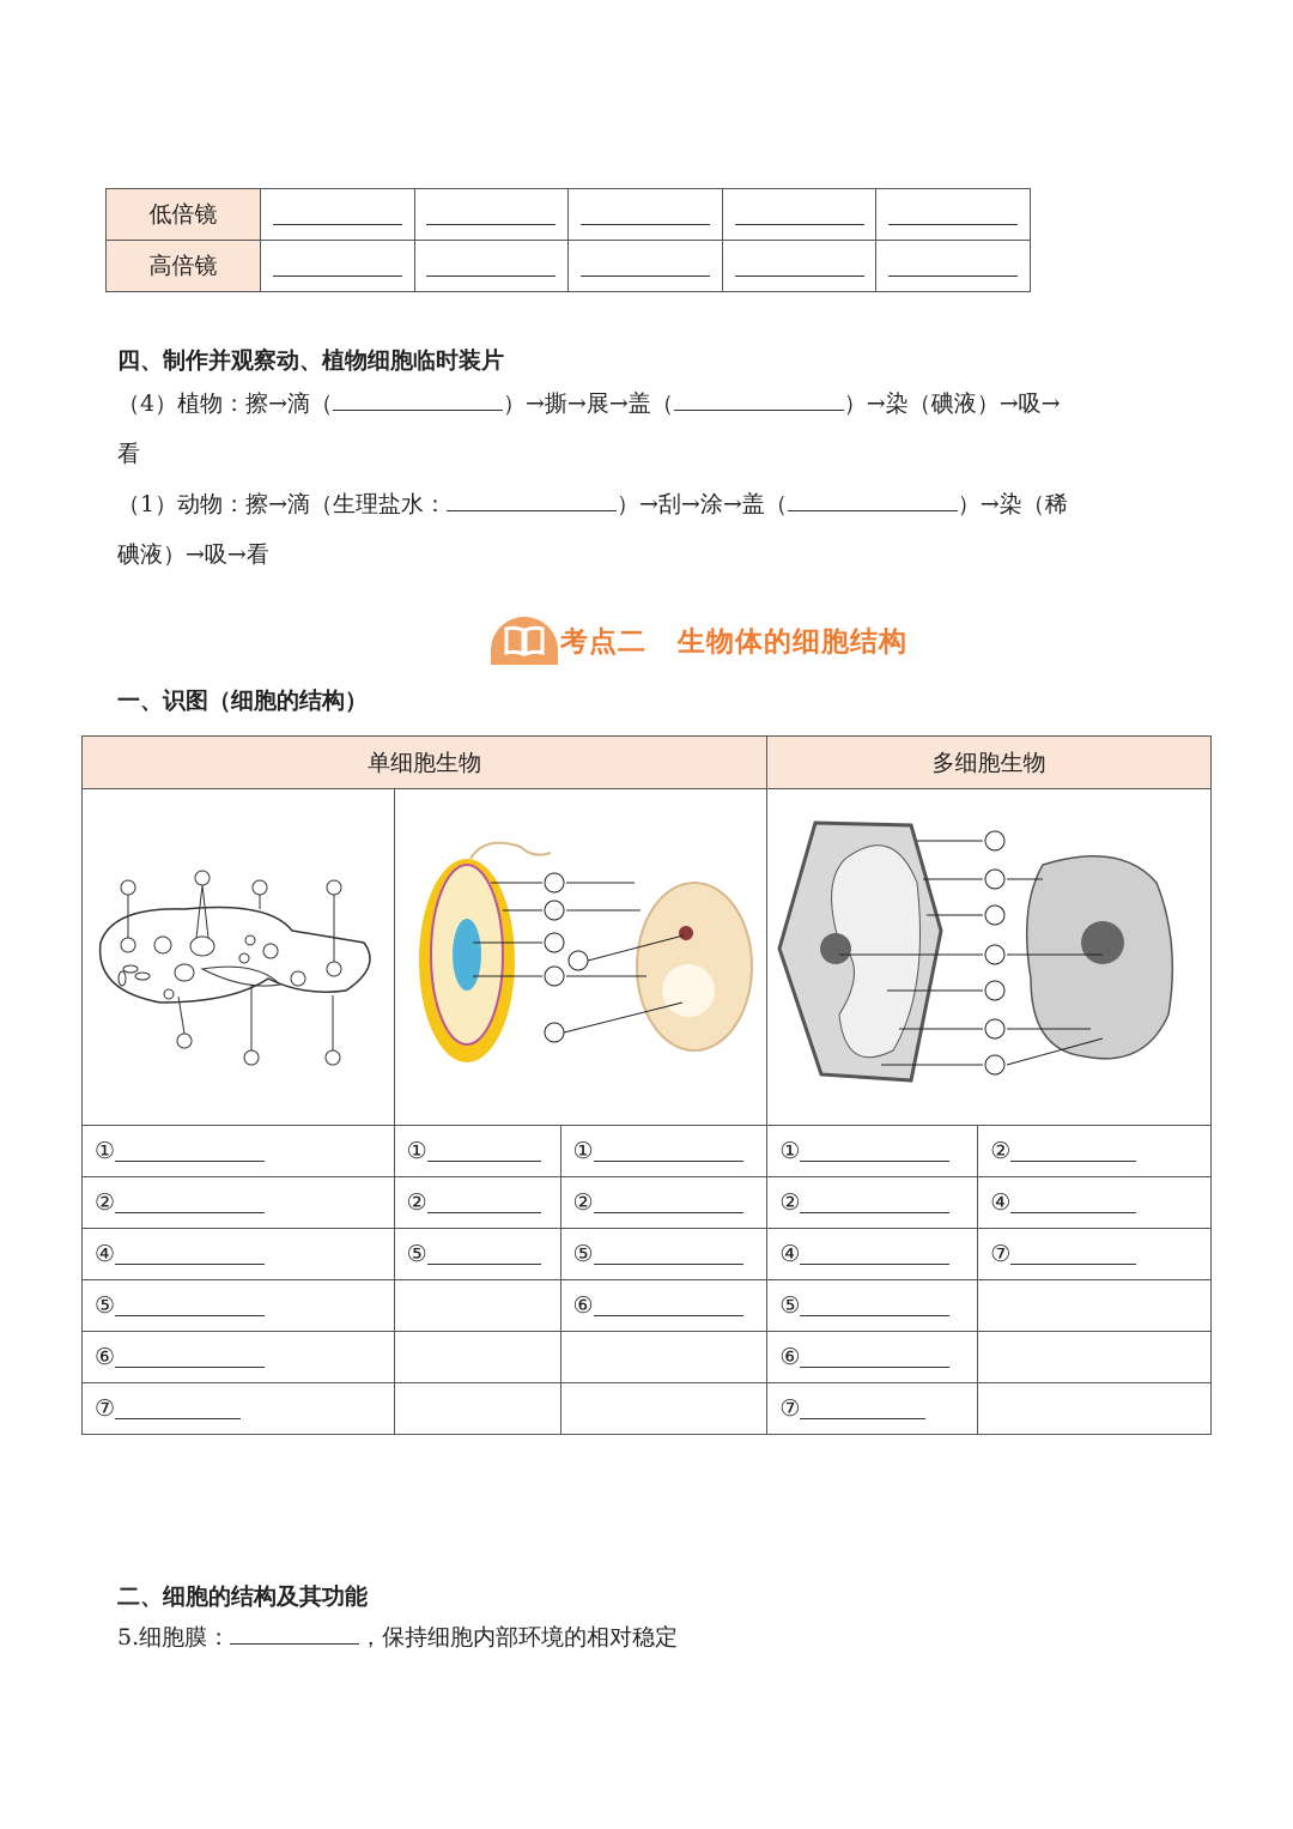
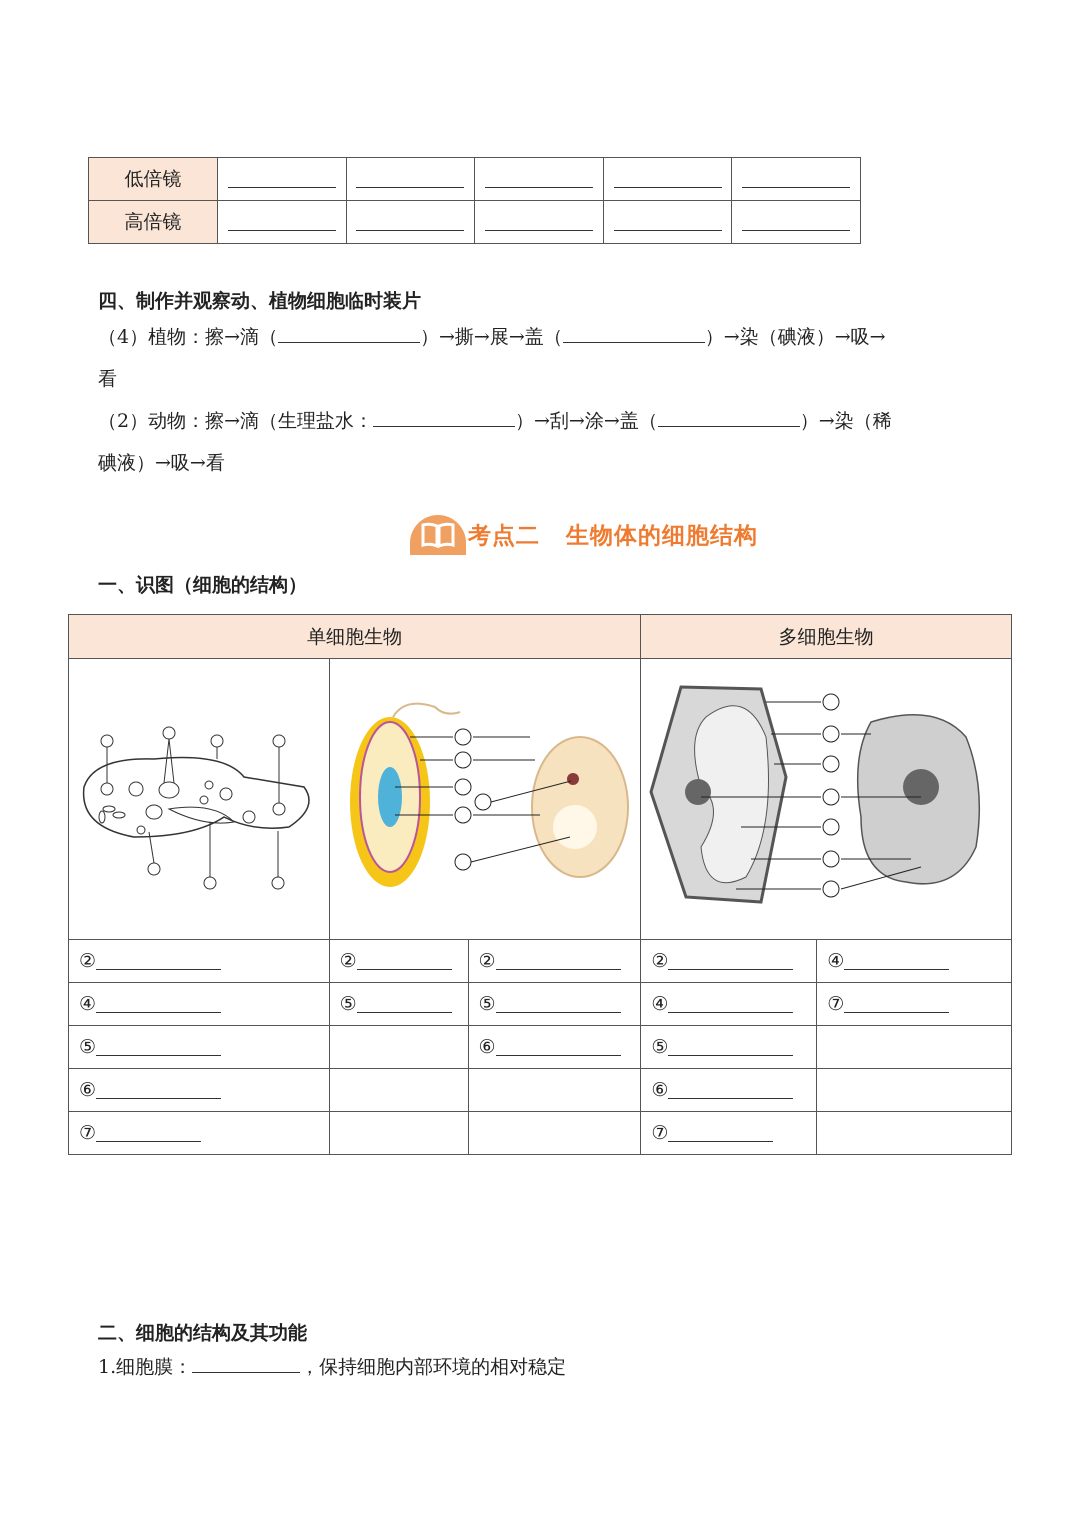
  低倍镜
  高倍镜
  四、制作并观察动、植物细胞临时装片
  （4）植物：擦→滴（ ）→撕→展→盖（ ）→染（碘液）→吸→
  看
- （1）动物：擦→滴（生理盐水： ）→刮→涂→盖（ ）→染（稀
+ （2）动物：擦→滴（生理盐水： ）→刮→涂→盖（ ）→染（稀
  碘液）→吸→看
  考点二
  生物体的细胞结构
  一、识图（细胞的结构）
  单细胞生物	多细胞生物
- ①	①	①	①	②
  ②	②	②	②	④
  ④	⑤	⑤	④	⑦
  ⑤		⑥	⑤
  ⑥			⑥
  ⑦			⑦
  二、细胞的结构及其功能
- 5.细胞膜： ，保持细胞内部环境的相对稳定
+ 1.细胞膜： ，保持细胞内部环境的相对稳定
